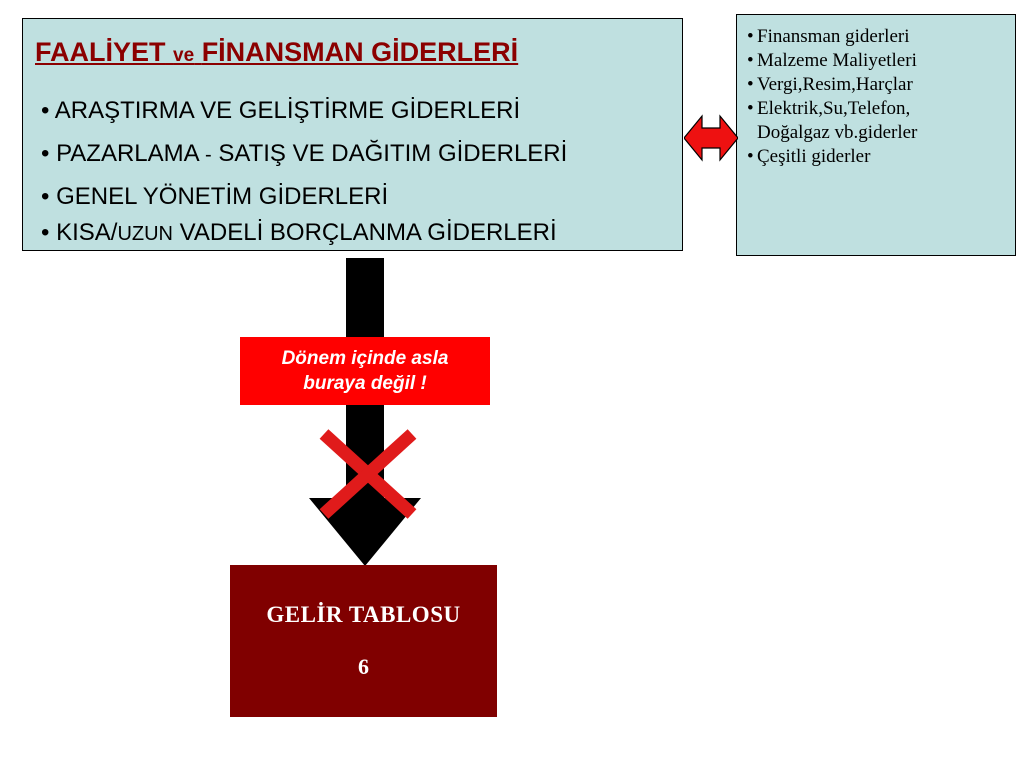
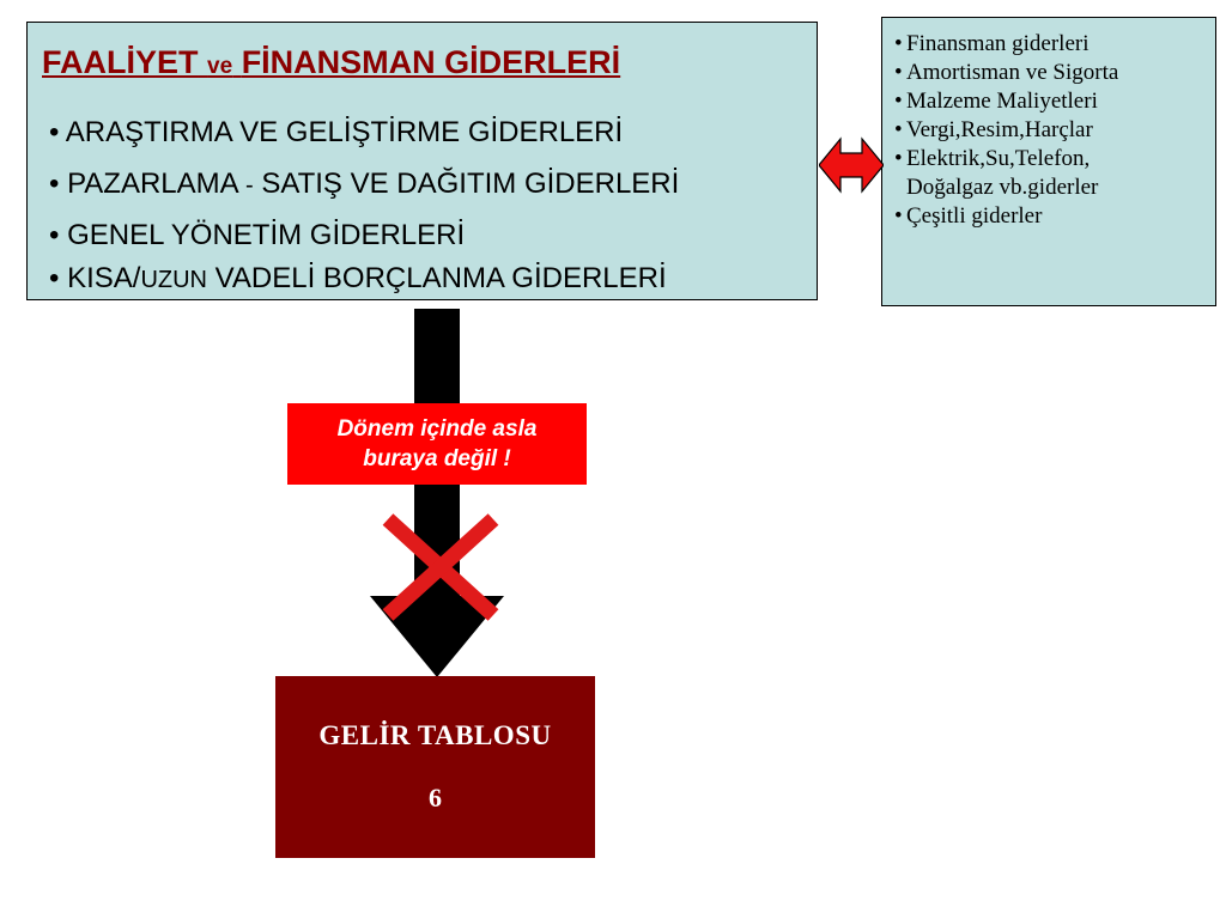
  FAALİYET ve FİNANSMAN GİDERLERİ
  • ARAŞTIRMA VE GELİŞTİRME GİDERLERİ
  • PAZARLAMA - SATIŞ VE DAĞITIM GİDERLERİ
  • GENEL YÖNETİM GİDERLERİ
  • KISA/UZUN VADELİ BORÇLANMA GİDERLERİ
  Finansman giderleri
+ Amortisman ve Sigorta
  Malzeme Maliyetleri
  Vergi,Resim,Harçlar
  Elektrik,Su,Telefon,
  Doğalgaz vb.giderler
  Çeşitli giderler
  Dönem içinde asla
  buraya değil !
  GELİR TABLOSU
  6
